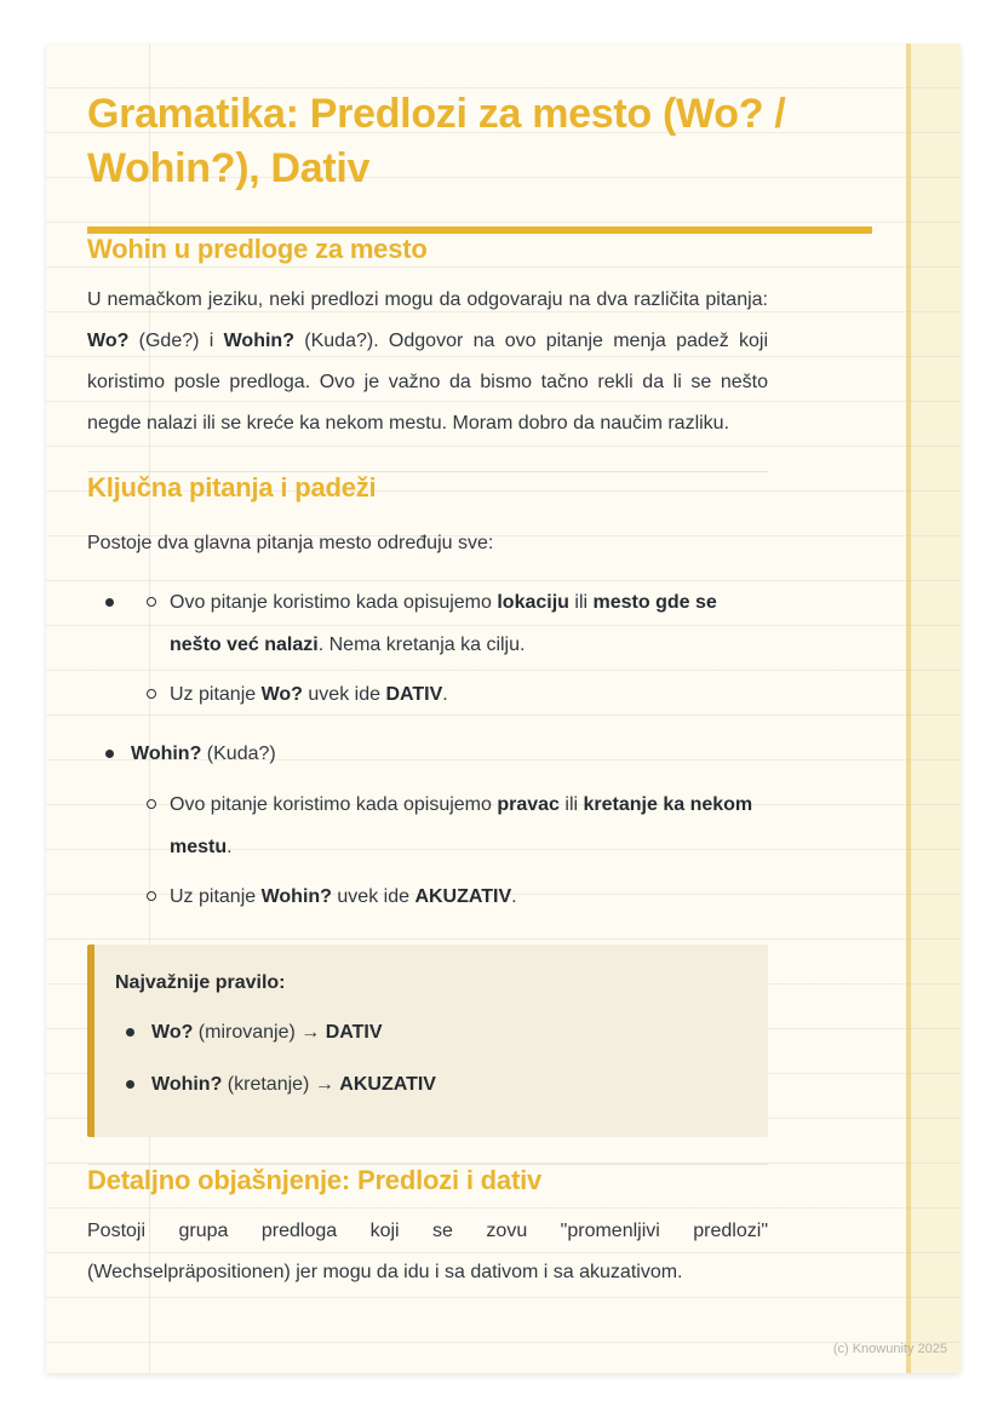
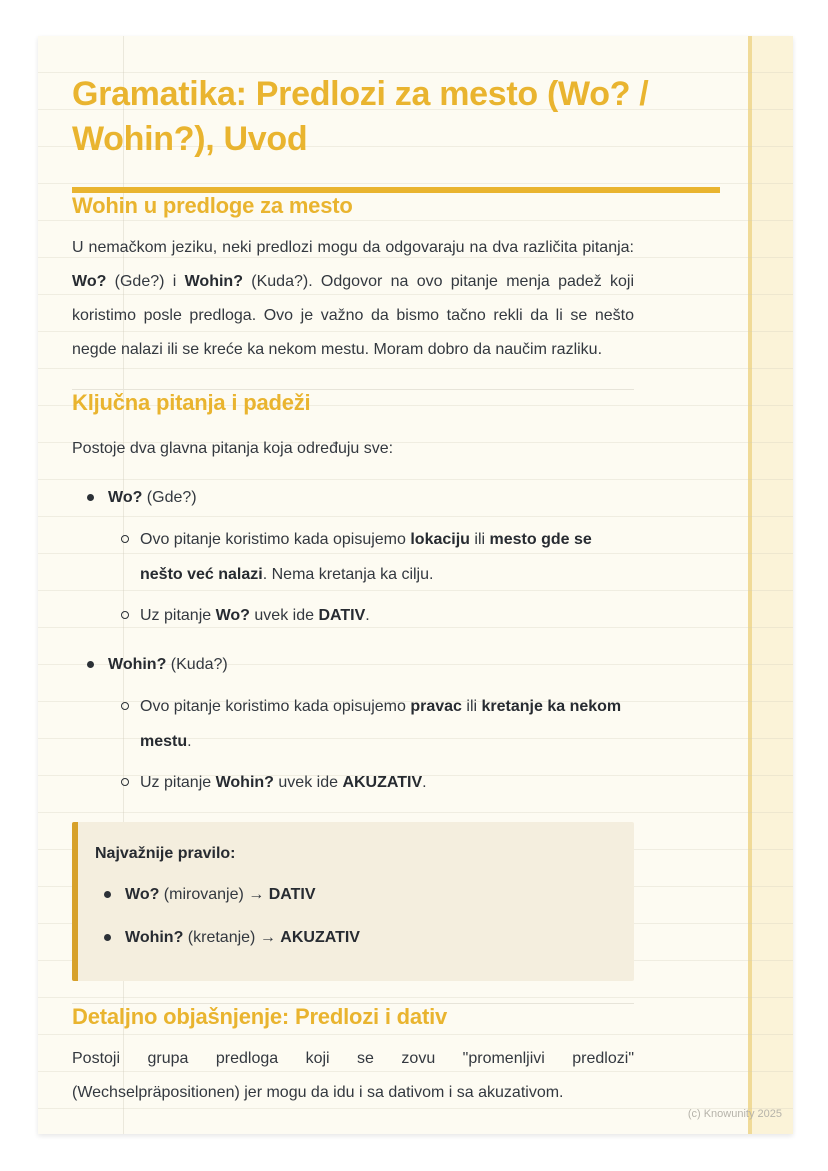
- Gramatika: Predlozi za mesto (Wo? / Wohin?), Dativ
+ Gramatika: Predlozi za mesto (Wo? / Wohin?), Uvod
  Wohin u predloge za mesto
  U nemačkom jeziku, neki predlozi mogu da odgovaraju na dva različita pitanja: Wo? (Gde?) i Wohin? (Kuda?). Odgovor na ovo pitanje menja padež koji koristimo posle predloga. Ovo je važno da bismo tačno rekli da li se nešto negde nalazi ili se kreće ka nekom mestu. Moram dobro da naučim razliku.
  Ključna pitanja i padeži
- Postoje dva glavna pitanja mesto određuju sve:
+ Postoje dva glavna pitanja koja određuju sve:
+ Wo? (Gde?)
  Ovo pitanje koristimo kada opisujemo lokaciju ili mesto gde se nešto već nalazi. Nema kretanja ka cilju.
  Uz pitanje Wo? uvek ide DATIV.
  Wohin? (Kuda?)
  Ovo pitanje koristimo kada opisujemo pravac ili kretanje ka nekom mestu.
  Uz pitanje Wohin? uvek ide AKUZATIV.
  Najvažnije pravilo:
  Wo? (mirovanje) → DATIV
  Wohin? (kretanje) → AKUZATIV
  Detaljno objašnjenje: Predlozi i dativ
  Postoji grupa predloga koji se zovu "promenljivi predlozi" (Wechselpräpositionen) jer mogu da idu i sa dativom i sa akuzativom.
  (c) Knowunity 2025
